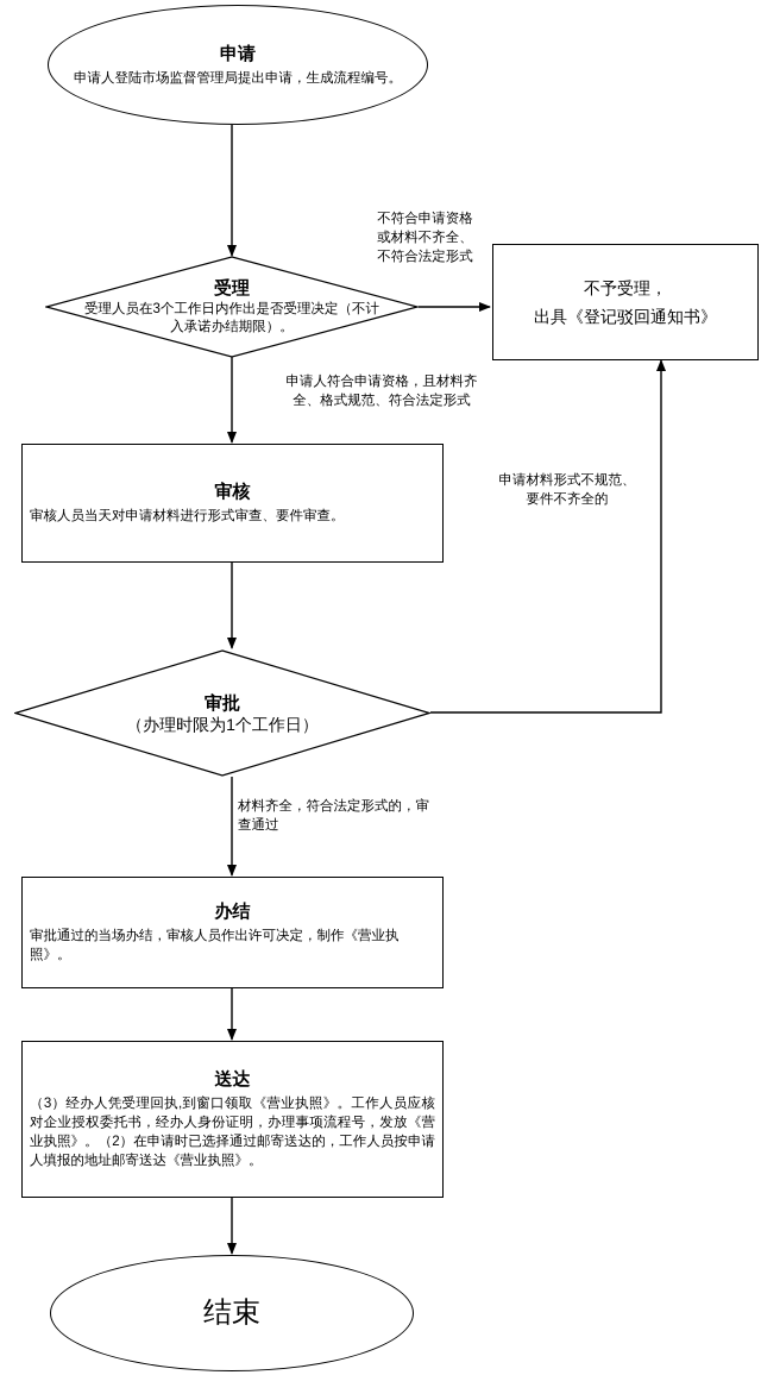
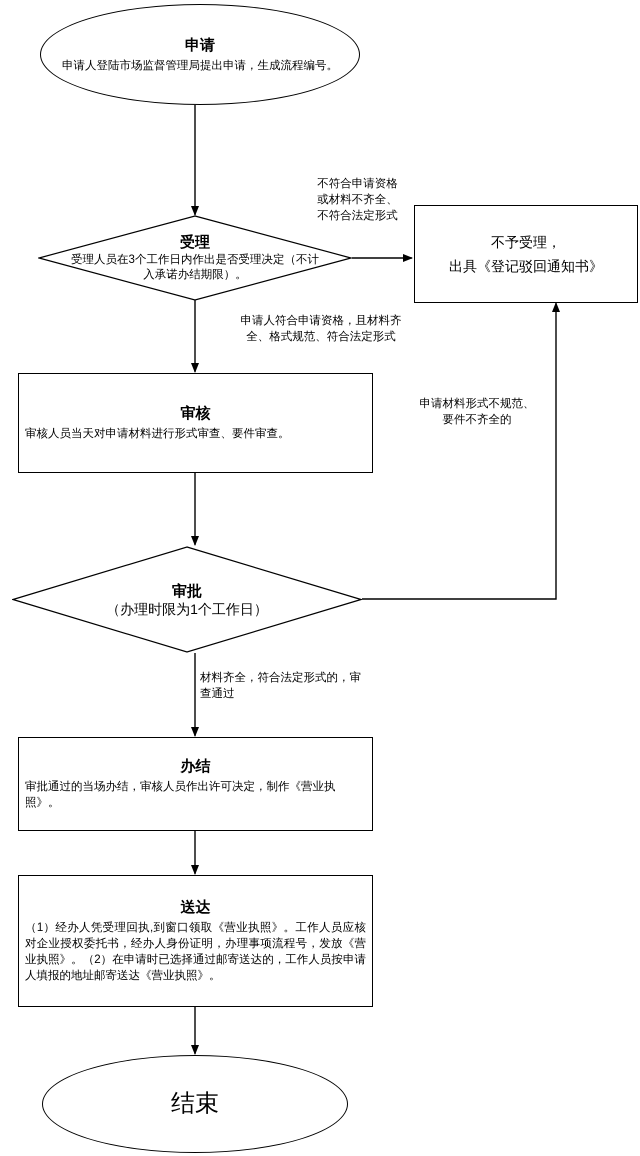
  申请
  申请人登陆市场监督管理局提出申请，生成流程编号。
  受理
  受理人员在3个工作日内作出是否受理决定（不计入承诺办结期限）。
  不予受理，
  出具《登记驳回通知书》
  审核
  审核人员当天对申请材料进行形式审查、要件审查。
  审批
  （办理时限为1个工作日）
  办结
  审批通过的当场办结，审核人员作出许可决定，制作《营业执照》。
  送达
- （3）经办人凭受理回执,到窗口领取《营业执照》。工作人员应核对企业授权委托书，经办人身份证明，办理事项流程号，发放《营业执照》。（2）在申请时已选择通过邮寄送达的，工作人员按申请人填报的地址邮寄送达《营业执照》。
+ （1）经办人凭受理回执,到窗口领取《营业执照》。工作人员应核对企业授权委托书，经办人身份证明，办理事项流程号，发放《营业执照》。（2）在申请时已选择通过邮寄送达的，工作人员按申请人填报的地址邮寄送达《营业执照》。
  结束
  不符合申请资格
  或材料不齐全、
  不符合法定形式
  申请人符合申请资格，且材料齐
  全、格式规范、符合法定形式
  申请材料形式不规范、
  要件不齐全的
  材料齐全，符合法定形式的，审
  查通过
